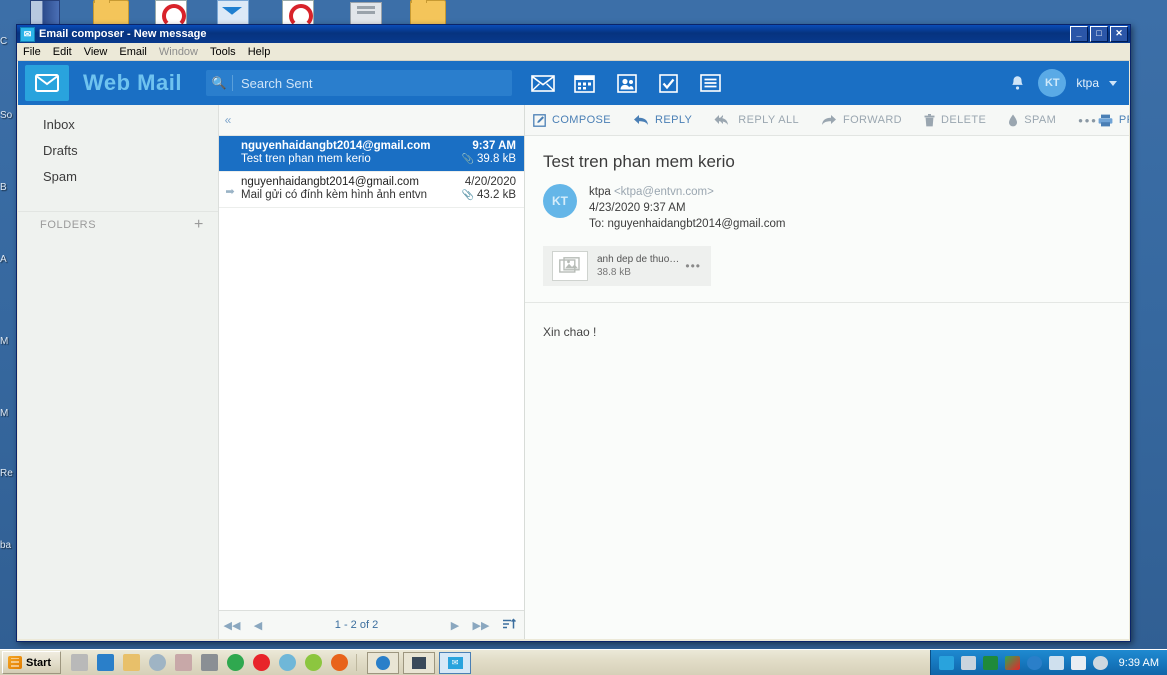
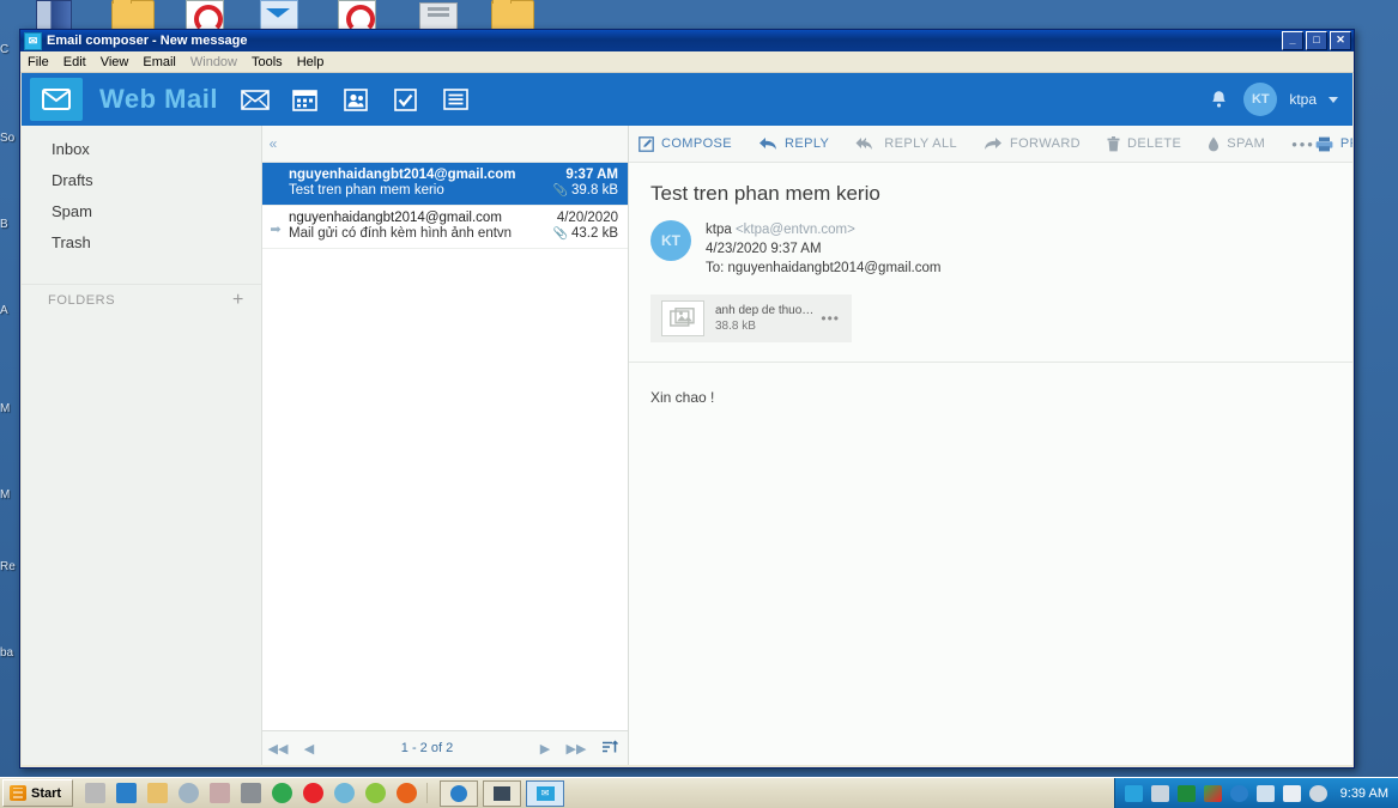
  C
  So
  B
  A
  M
  M
  Re
  ba
  ✉
  Email composer - New message
  _
  □
  ✕
  File
  Edit
  View
  Email
  Window
  Tools
  Help
  Web Mail
- 🔍
- Search Sent
  KT
  ktpa
  Inbox
  Drafts
  Spam
+ Trash
  FOLDERS
  +
  «
  nguyenhaidangbt2014@gmail.com
  9:37 AM
  Test tren phan mem kerio
  📎
  39.8 kB
  ➡
  nguyenhaidangbt2014@gmail.com
  4/20/2020
  Mail gửi có đính kèm hình ảnh entvn
  📎
  43.2 kB
  ◀◀
  ◀
  1 - 2 of 2
  ▶
  ▶▶
  COMPOSE
  REPLY
  REPLY ALL
  FORWARD
  DELETE
  SPAM
  •••
  Test tren phan mem kerio
  KT
  ktpa <ktpa@entvn.com>
  4/23/2020 9:37 AM
  To: nguyenhaidangbt2014@gmail.com
  anh dep de thuong
  38.8 kB
  •••
  Xin chao !
  Start
  ✉
  9:39 AM
